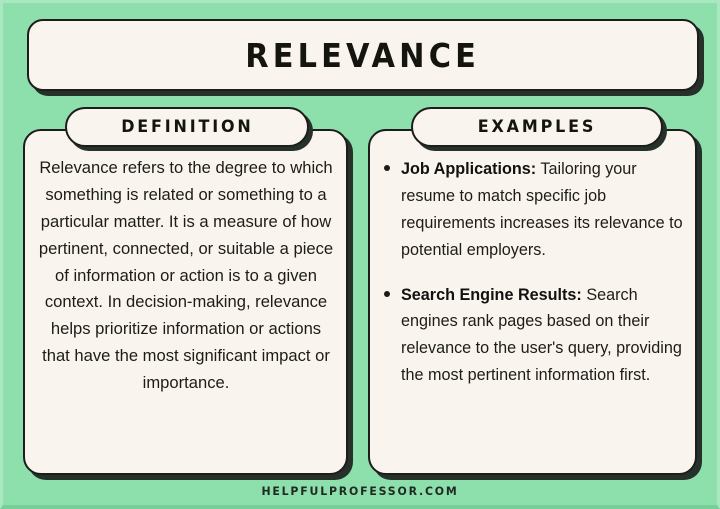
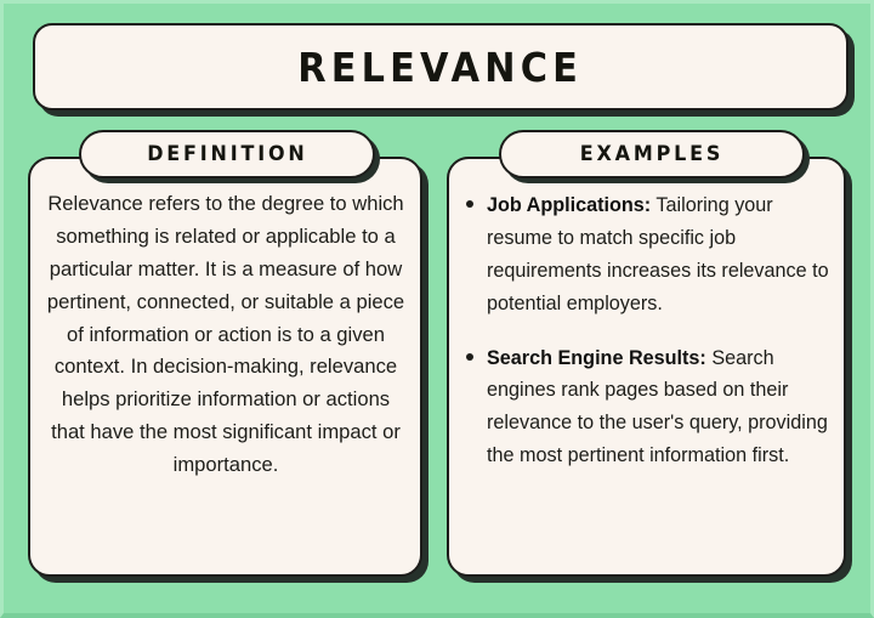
  RELEVANCE
  DEFINITION
  EXAMPLES
- Relevance refers to the degree to which something is related or something to a particular matter. It is a measure of how pertinent, connected, or suitable a piece of information or action is to a given context. In decision-making, relevance helps prioritize information or actions that have the most significant impact or importance.
+ Relevance refers to the degree to which something is related or applicable to a particular matter. It is a measure of how pertinent, connected, or suitable a piece of information or action is to a given context. In decision-making, relevance helps prioritize information or actions that have the most significant impact or importance.
  Job Applications: Tailoring your resume to match specific job requirements increases its relevance to potential employers.
  Search Engine Results: Search engines rank pages based on their relevance to the user's query, providing the most pertinent information first.
- HELPFULPROFESSOR.COM
